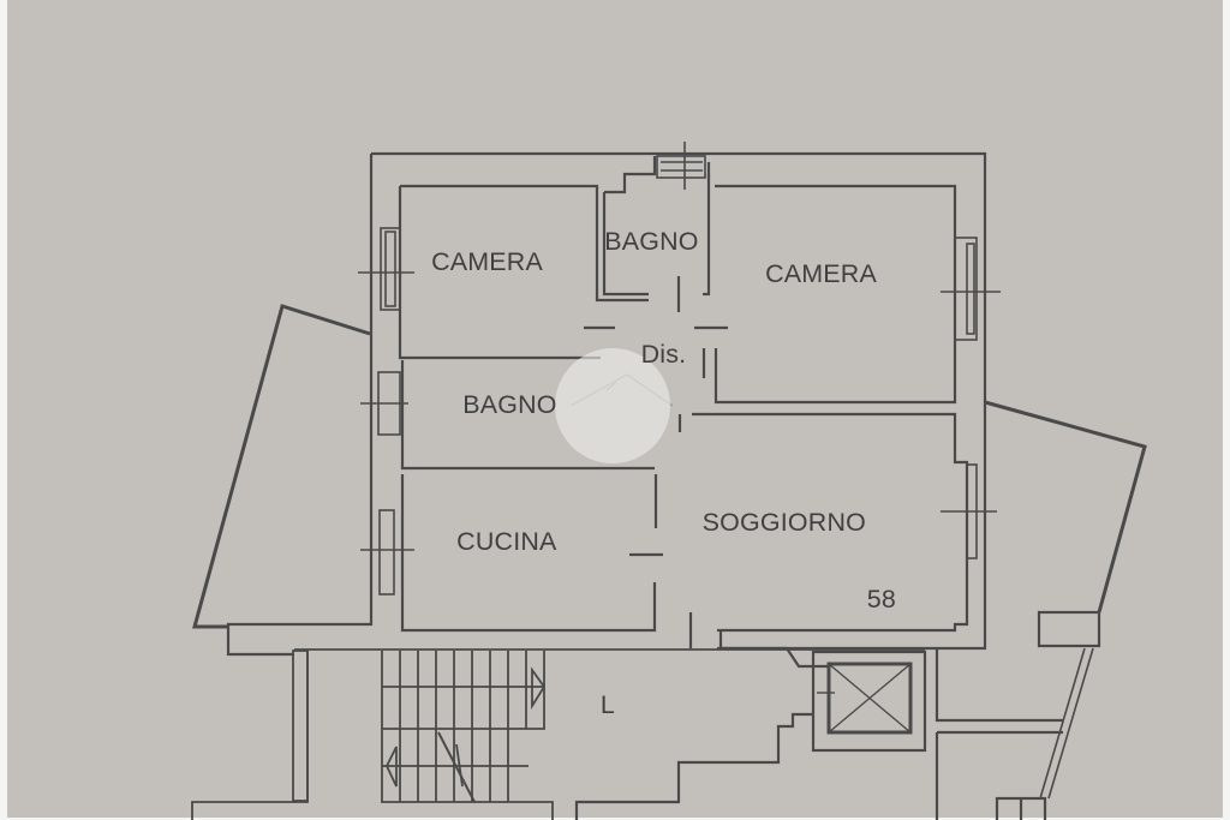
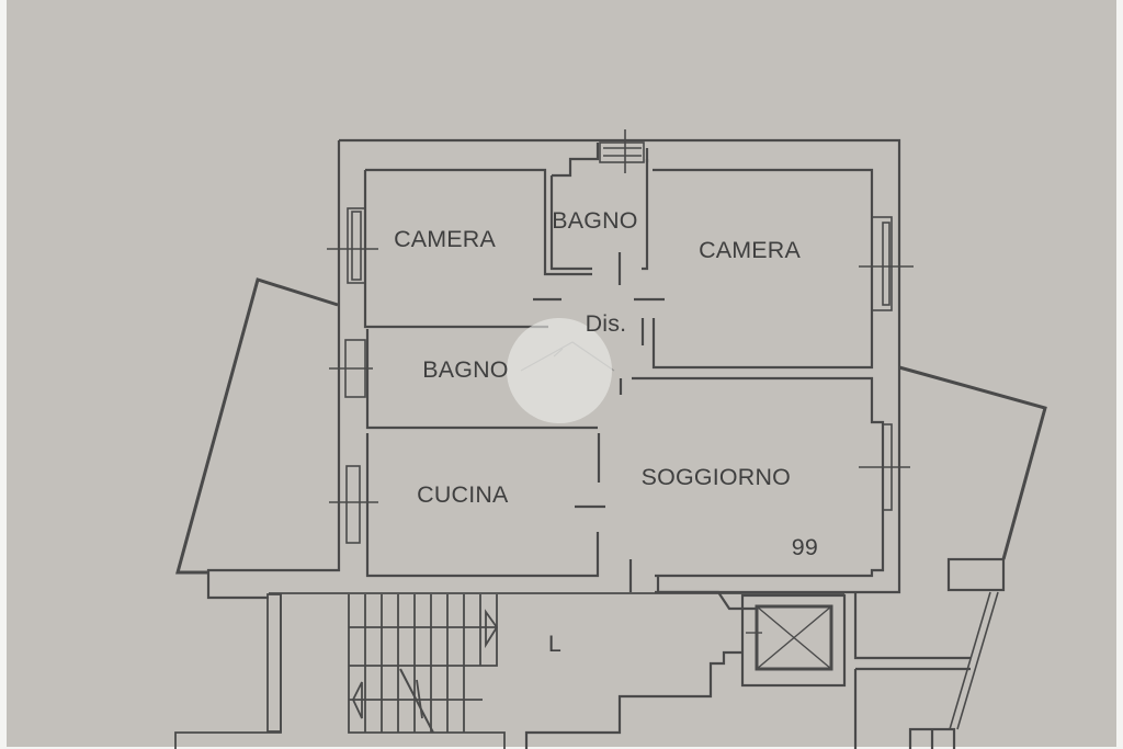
  CAMERA
  BAGNO
  CAMERA
  Dis.
  BAGNO
  CUCINA
  SOGGIORNO
- 58
+ 99
  L
